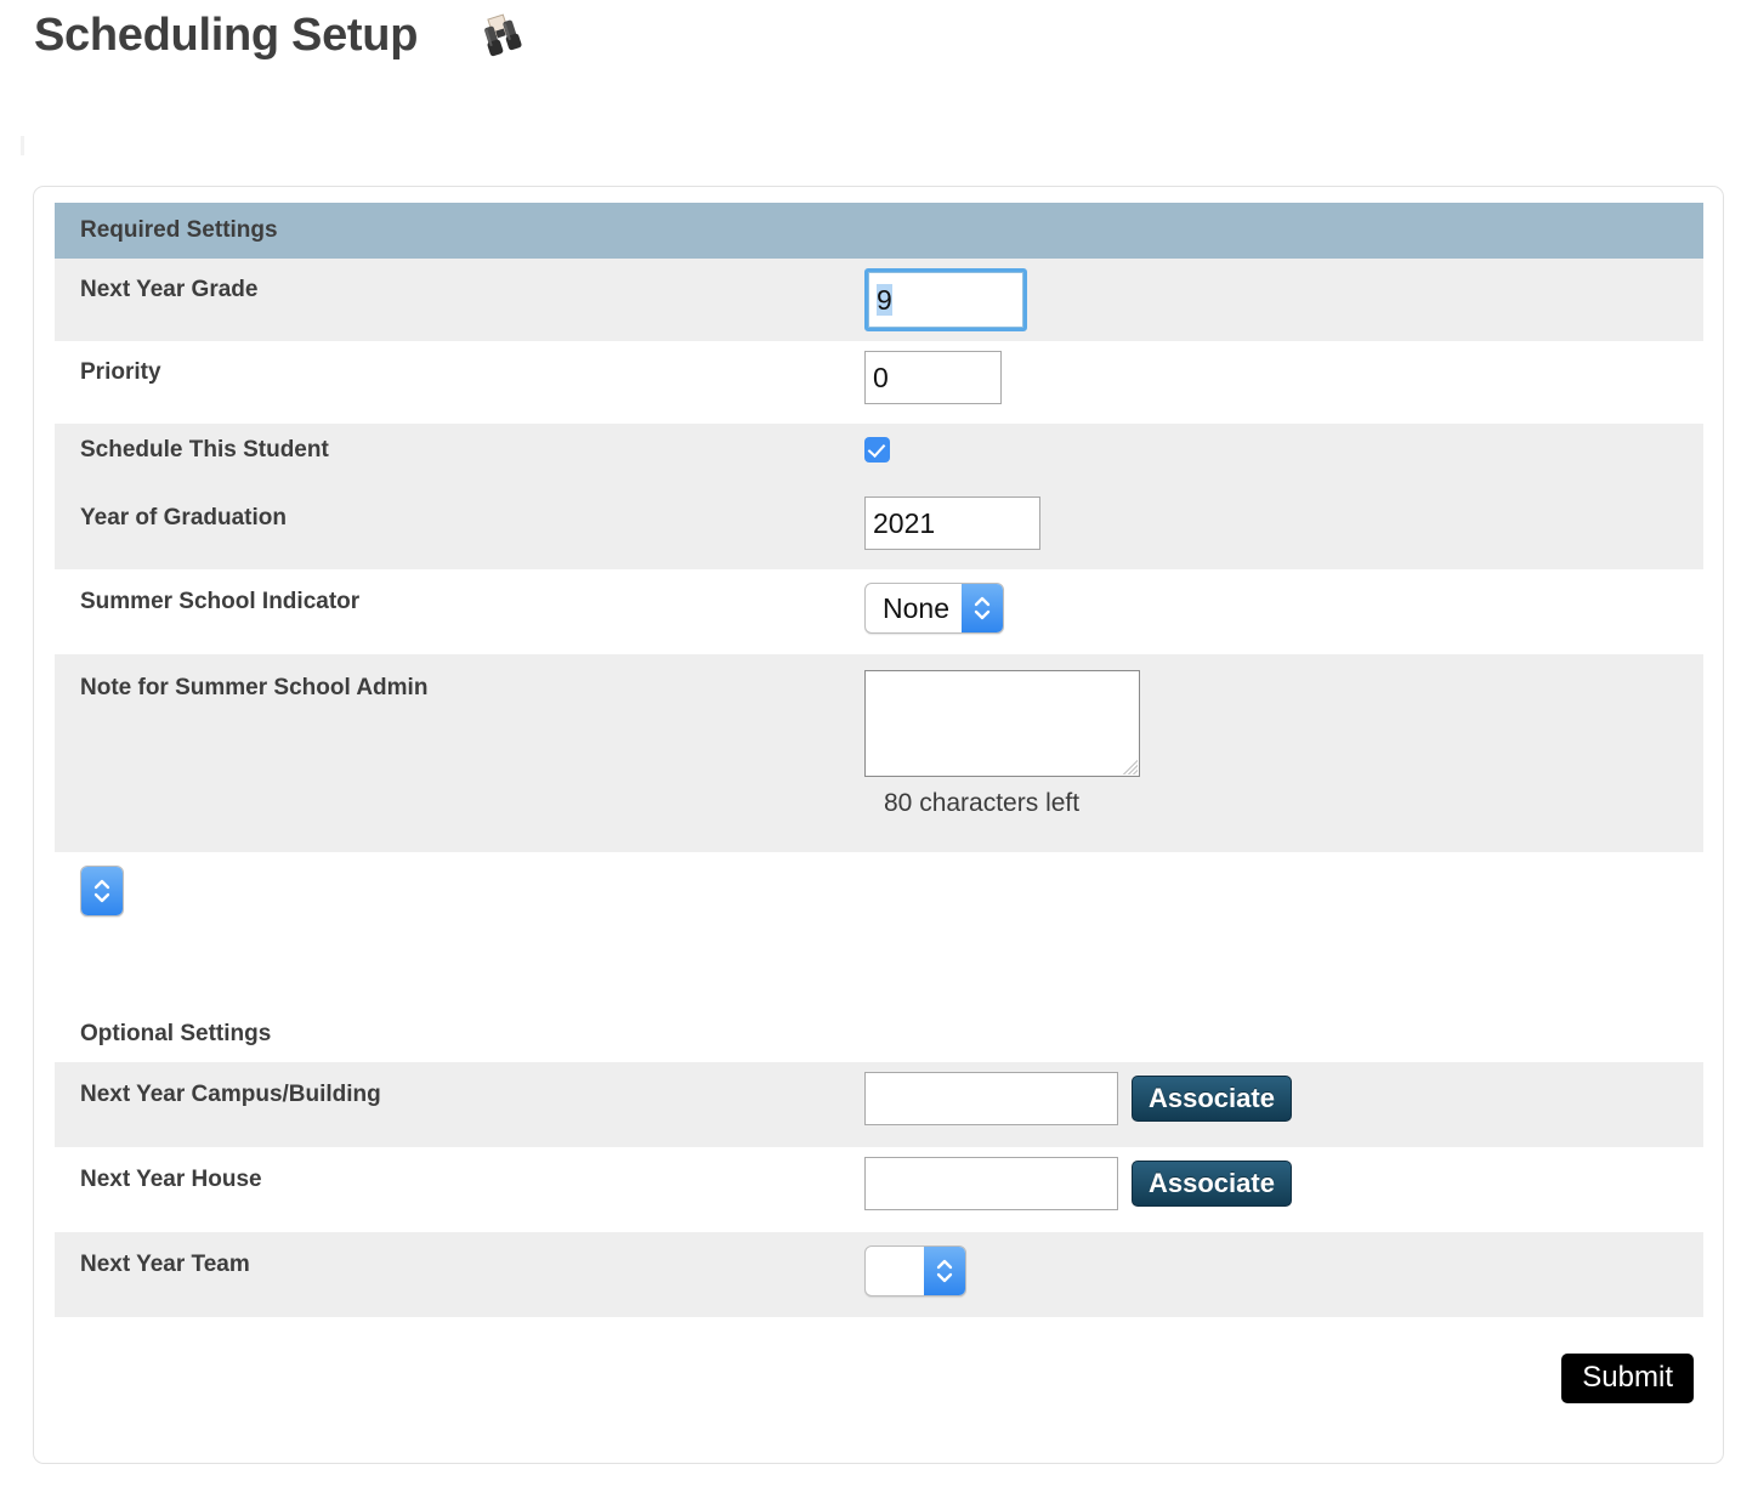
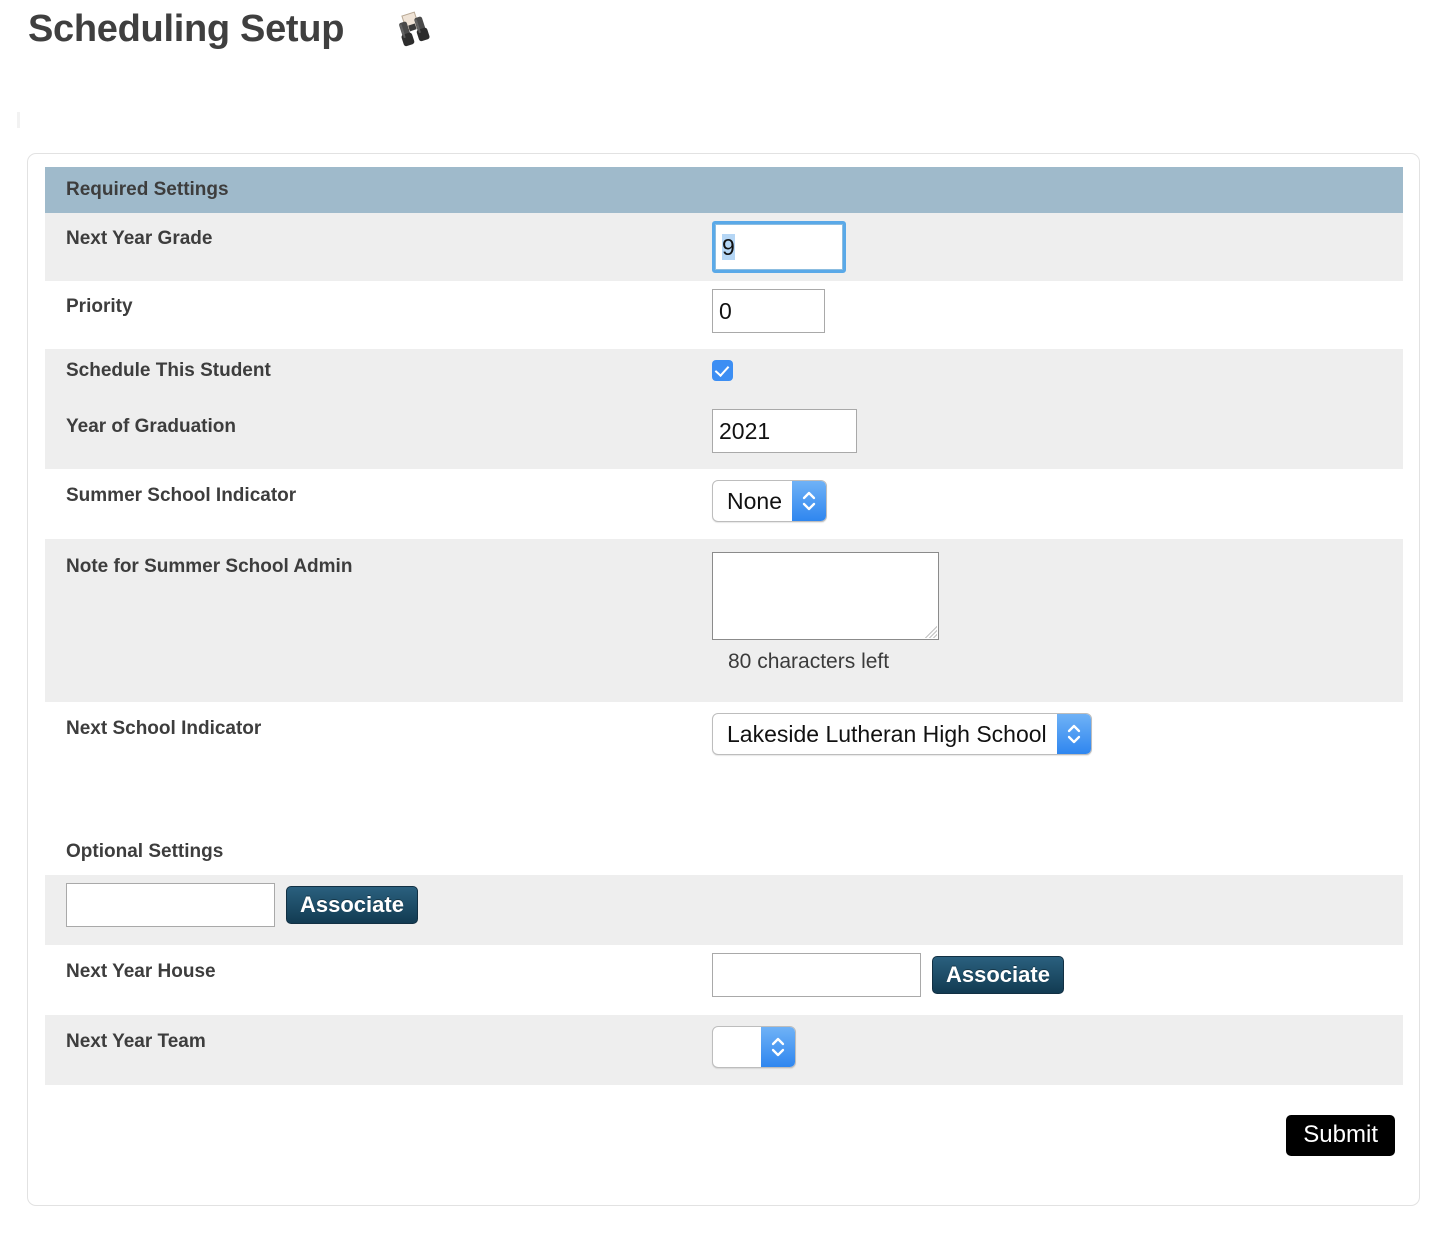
  Scheduling Setup
  Required Settings
  Next Year Grade
  9
  Priority
  0
  Schedule This Student
  Year of Graduation
  2021
  Summer School Indicator
  None
  Note for Summer School Admin
  80 characters left
+ Next School Indicator
+ Lakeside Lutheran High School
  Optional Settings
- Next Year Campus/Building
  Associate
  Next Year House
  Associate
  Next Year Team
  Submit
